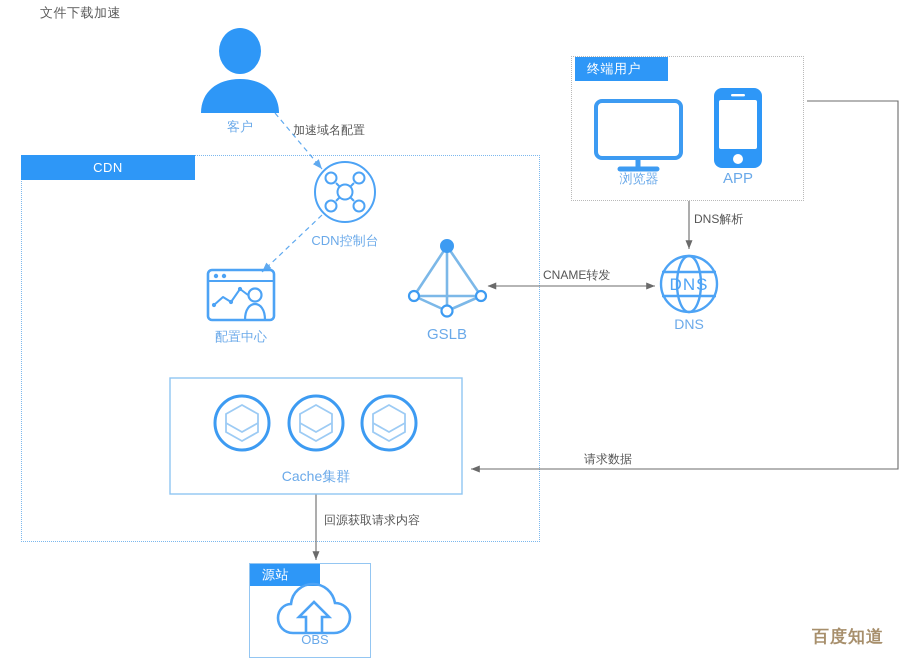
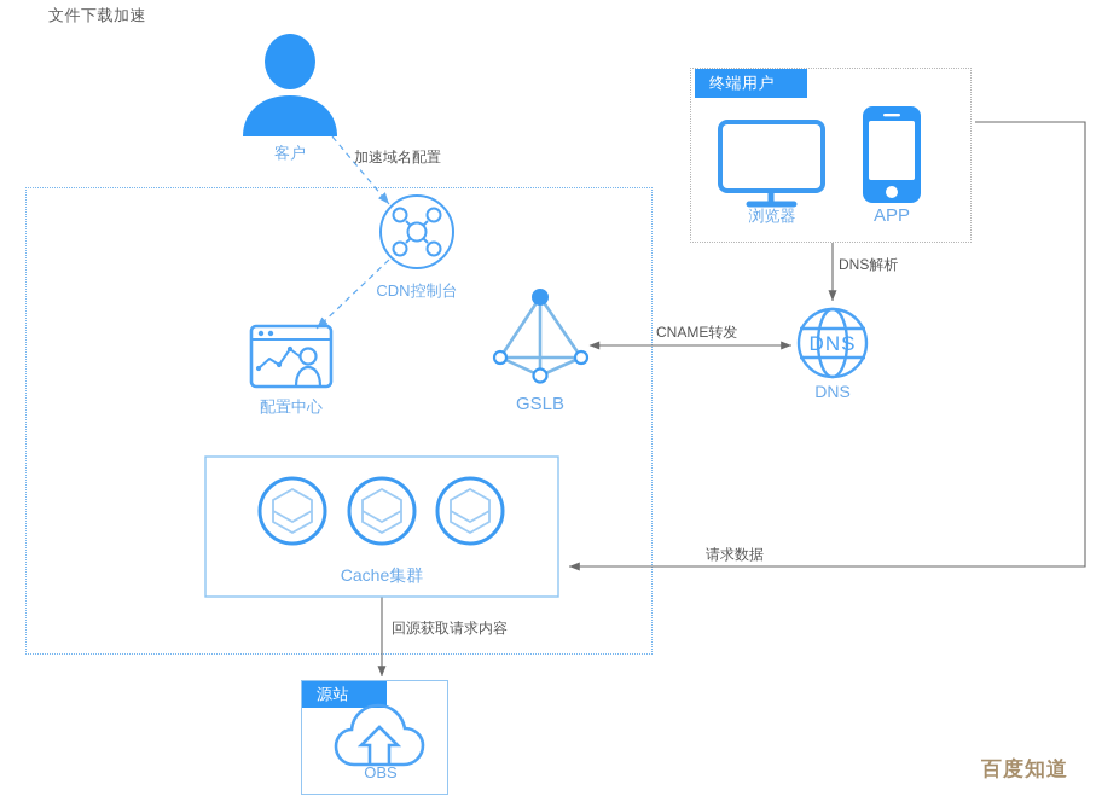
  文件下载加速
- CDN
  终端用户
  源站
  DNS
  客户
  CDN控制台
  配置中心
  GSLB
  DNS
  浏览器
  APP
  Cache集群
  OBS
  加速域名配置
  DNS解析
  CNAME转发
  请求数据
  回源获取请求内容
  百度知道
